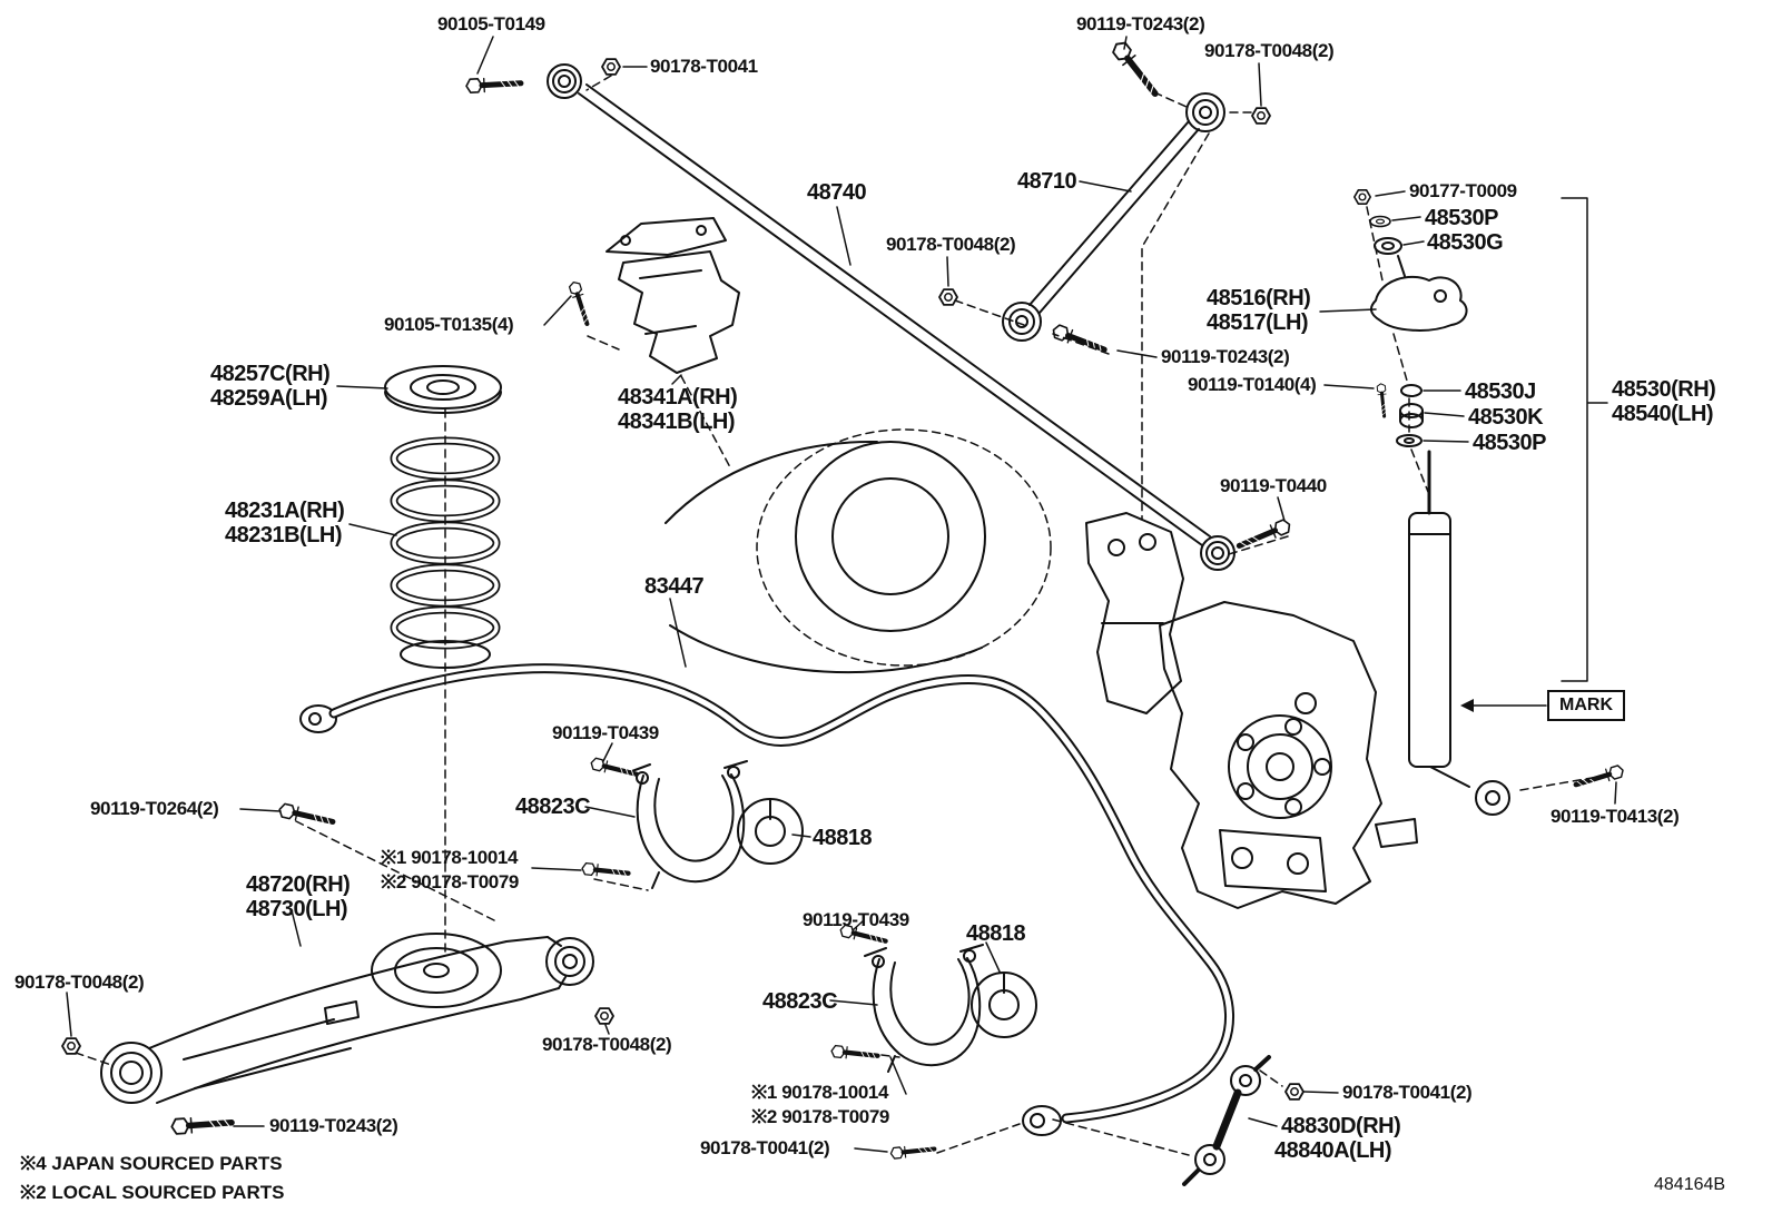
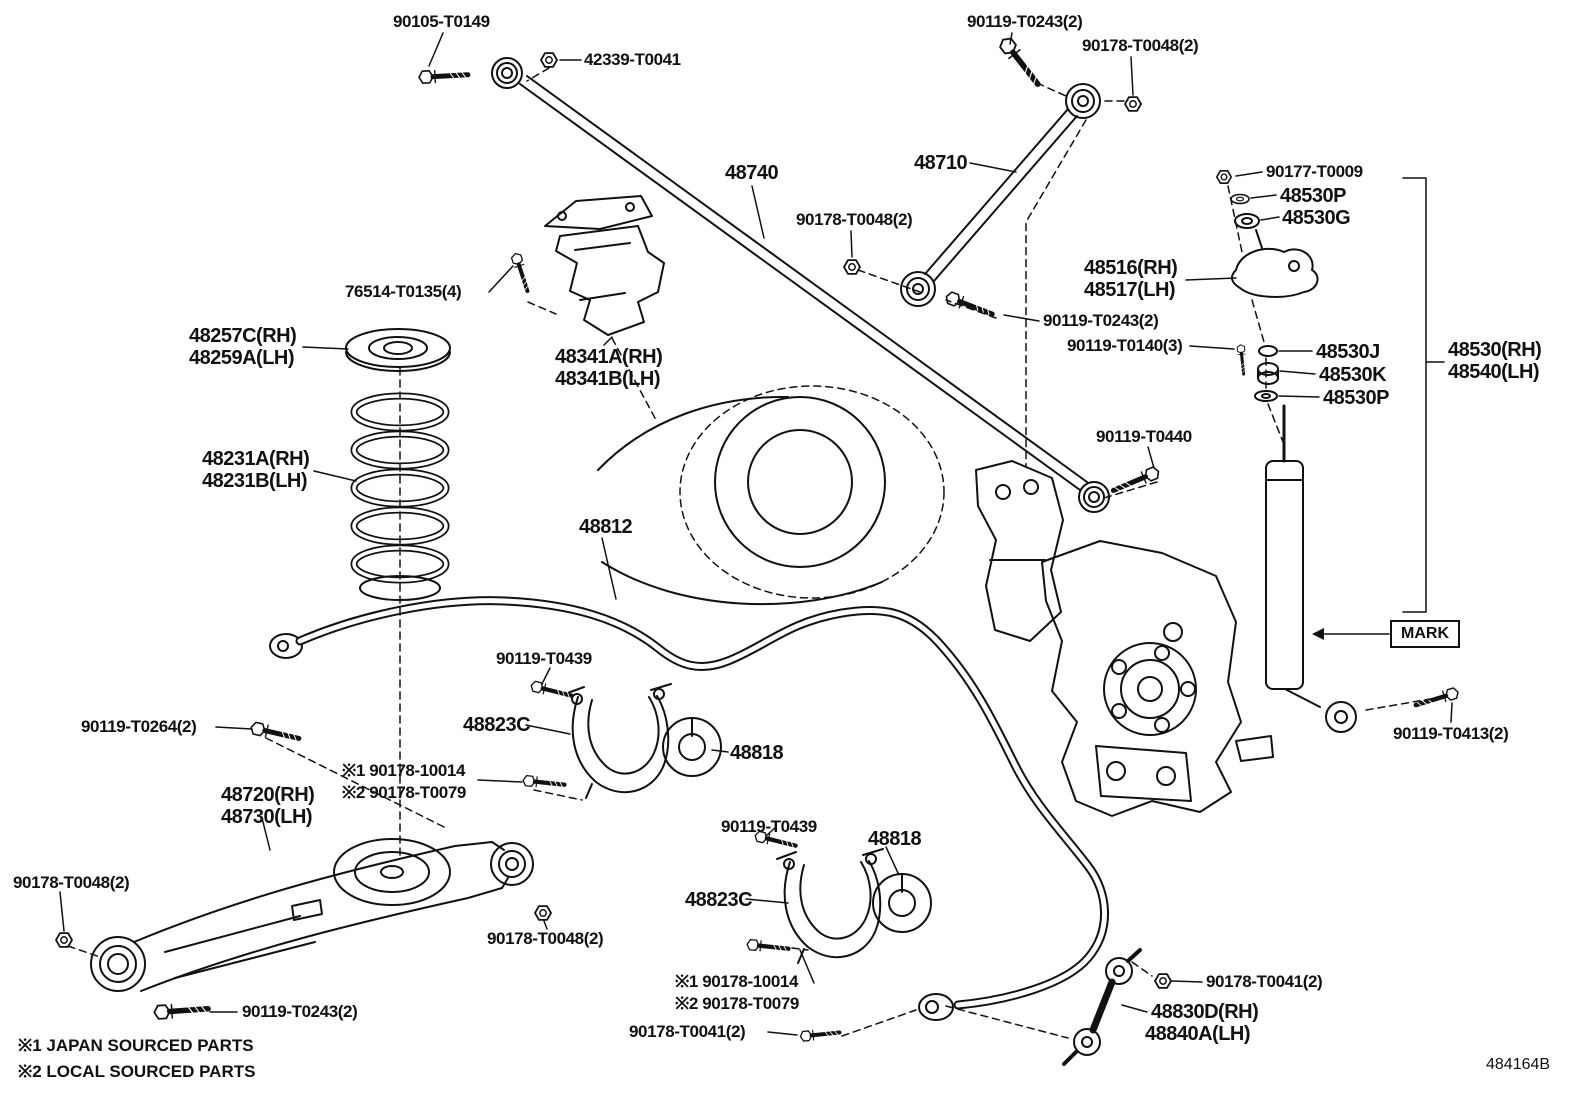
  90105-T0149
- 90178-T0041
+ 42339-T0041
  90119-T0243(2)
  90178-T0048(2)
  48710
  48740
  90178-T0048(2)
  90177-T0009
  48530P
  48530G
  48516(RH)
  48517(LH)
  90119-T0243(2)
- 90119-T0140(4)
+ 90119-T0140(3)
  48530J
  48530K
  48530P
  48530(RH)
  48540(LH)
- 90105-T0135(4)
+ 76514-T0135(4)
  48257C(RH)
  48259A(LH)
  48341A(RH)
  48341B(LH)
  48231A(RH)
  48231B(LH)
  90119-T0440
- 83447
+ 48812
  90119-T0439
  48823C
  48818
  90119-T0264(2)
  ※1 90178-10014
  ※2 90178-T0079
  48720(RH)
  48730(LH)
  90178-T0048(2)
  90119-T0439
  48818
  48823C
  90178-T0048(2)
  ※1 90178-10014
  ※2 90178-T0079
  90119-T0243(2)
  90178-T0041(2)
  90119-T0413(2)
  90178-T0041(2)
  48830D(RH)
  48840A(LH)
  MARK
- ※4 JAPAN SOURCED PARTS
+ ※1 JAPAN SOURCED PARTS
  ※2 LOCAL SOURCED PARTS
  484164B
